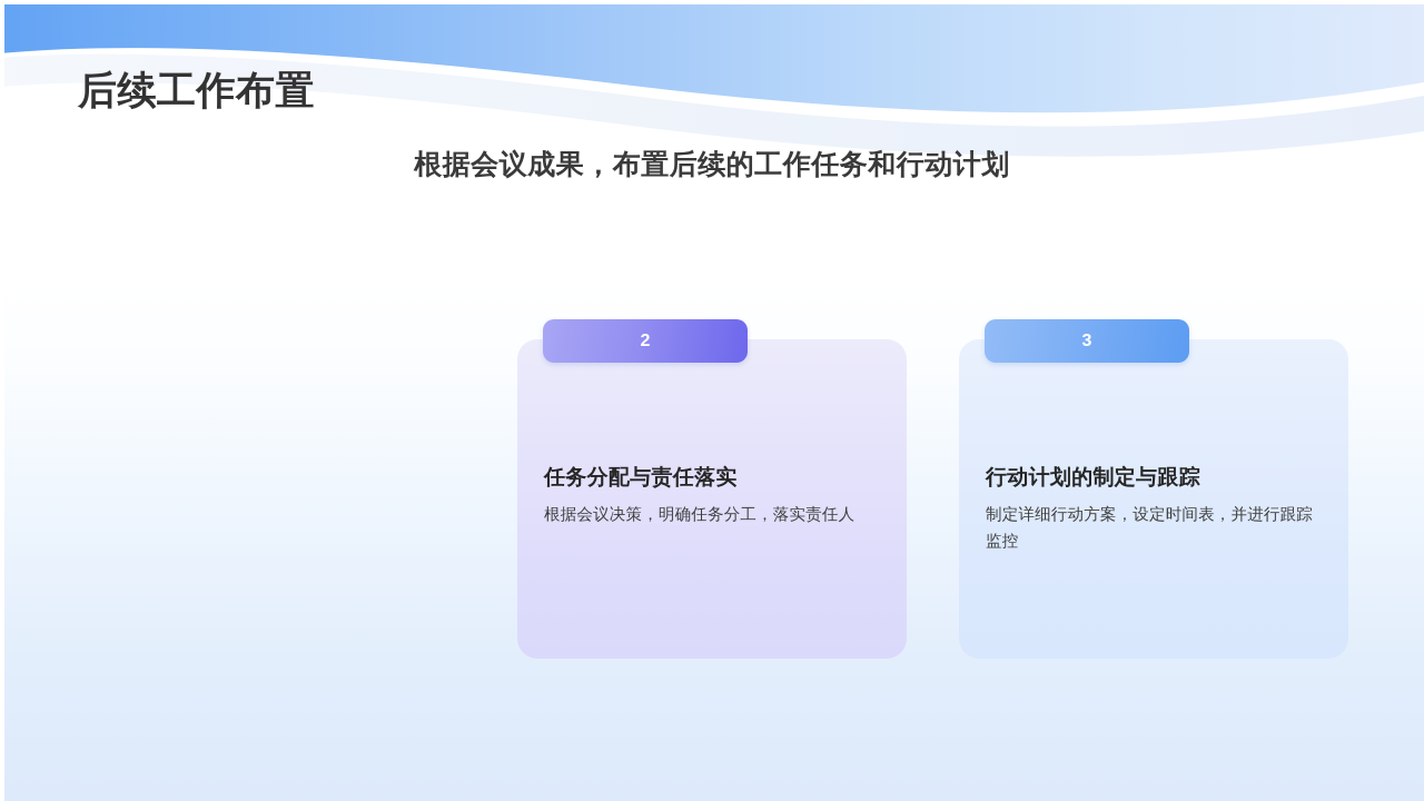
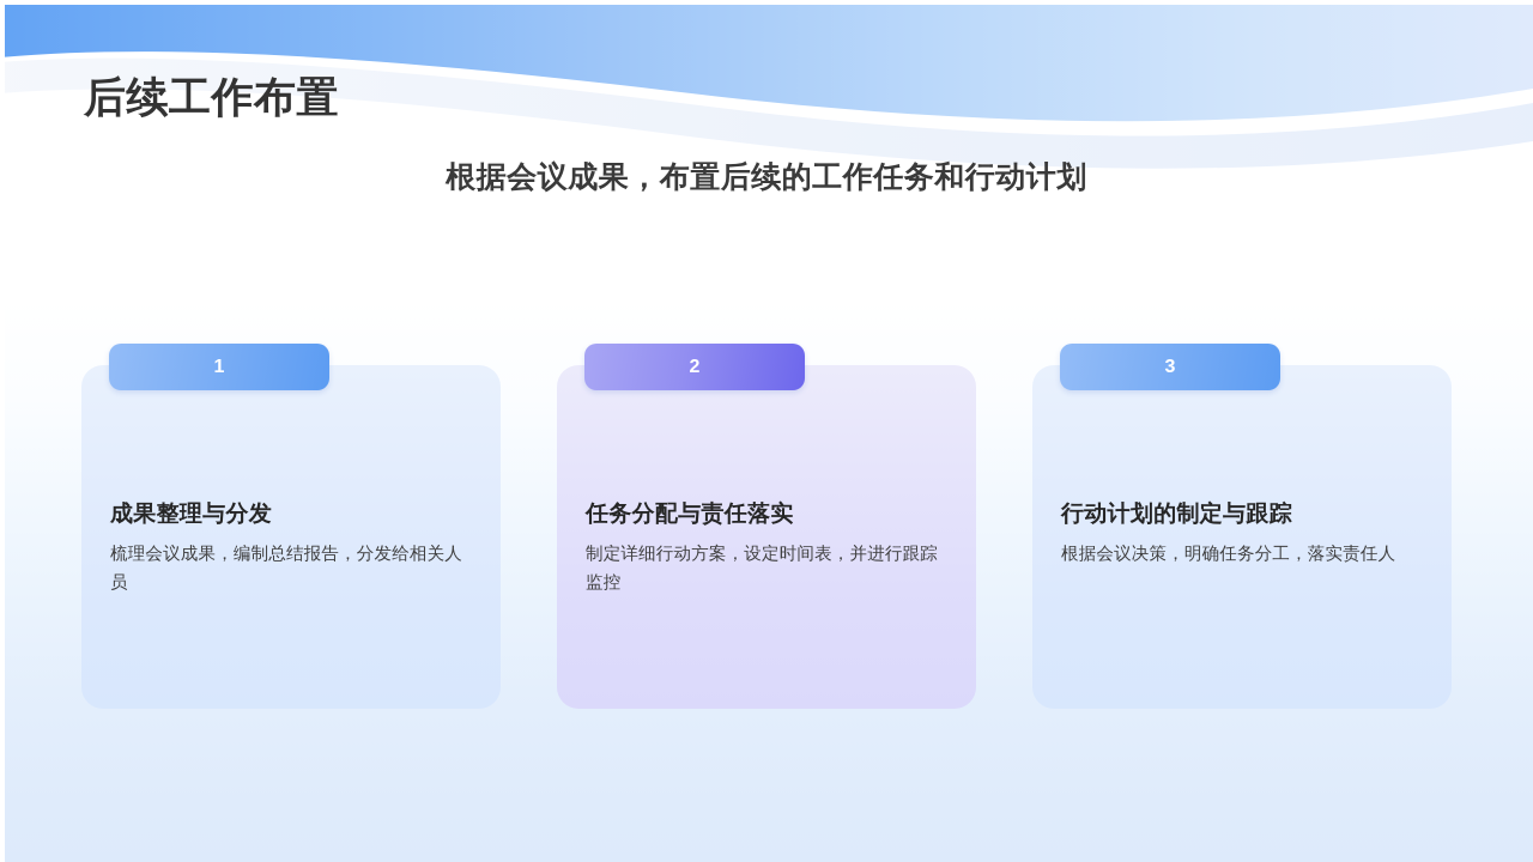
  后续工作布置
  根据会议成果，布置后续的工作任务和行动计划
+ 成果整理与分发
+ 梳理会议成果，编制总结报告，分发给相关人员
+ 1
  任务分配与责任落实
- 根据会议决策，明确任务分工，落实责任人
+ 制定详细行动方案，设定时间表，并进行跟踪监控
  2
  行动计划的制定与跟踪
- 制定详细行动方案，设定时间表，并进行跟踪监控
+ 根据会议决策，明确任务分工，落实责任人
  3
